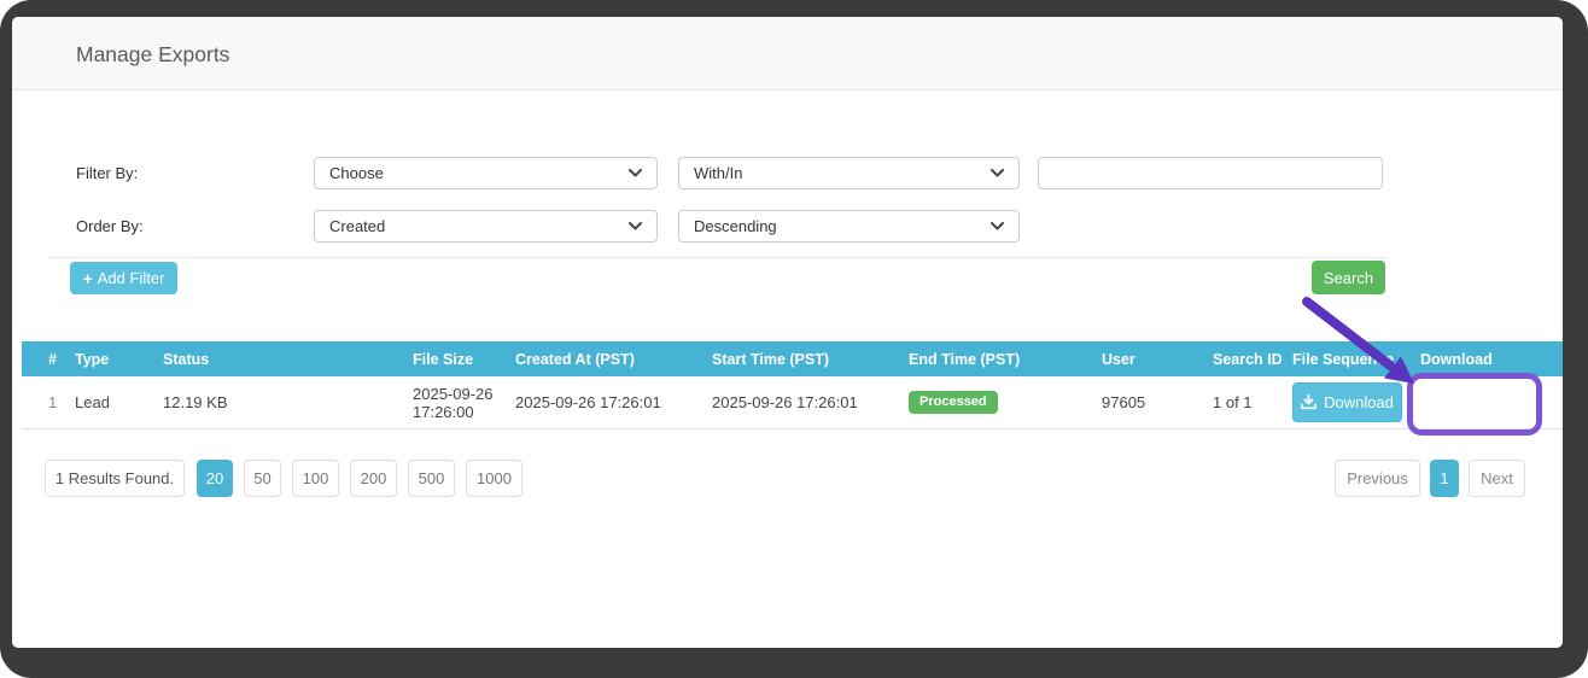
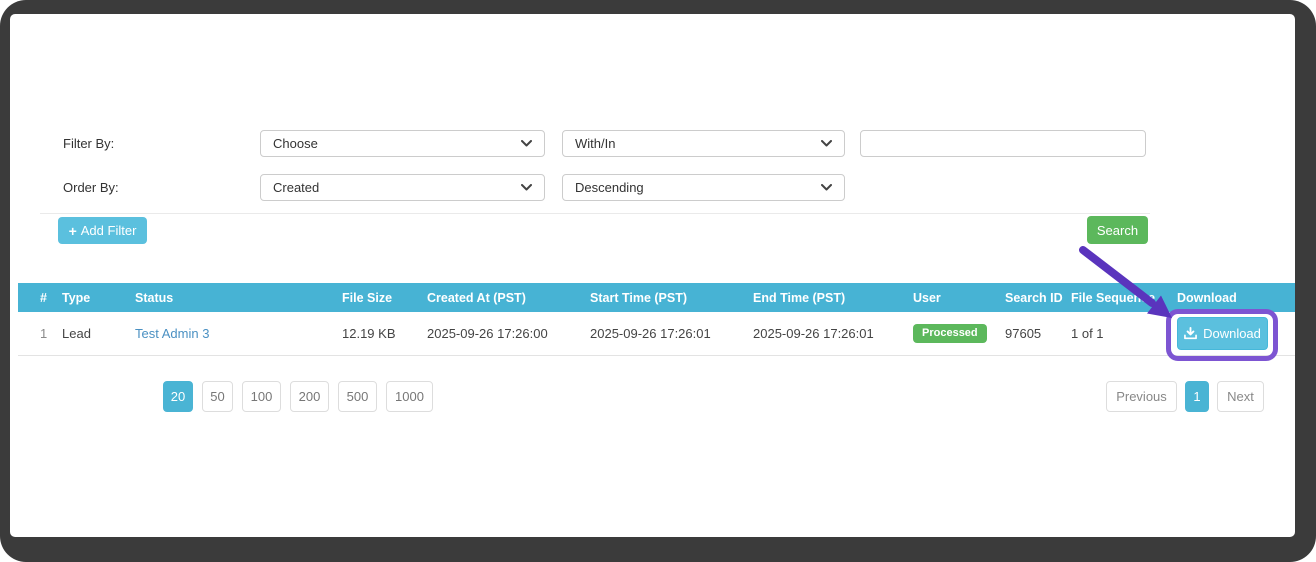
- Manage Exports
  Filter By:
  Order By:
  Choose
  With/In
  Created
  Descending
  +
  Add Filter
  Search
  #
  Type
  Status
  File Size
  Created At (PST)
  Start Time (PST)
  End Time (PST)
  User
  Search ID
  File Sequene
  Download
  1
  Lead
+ Test Admin 3
  12.19 KB
  2025-09-26 17:26:00
  2025-09-26 17:26:01
  2025-09-26 17:26:01
  Processed
  97605
  1 of 1
  Download
- 1 Results Found.
  20
  50
  100
  200
  500
  1000
  Previous
  1
  Next
